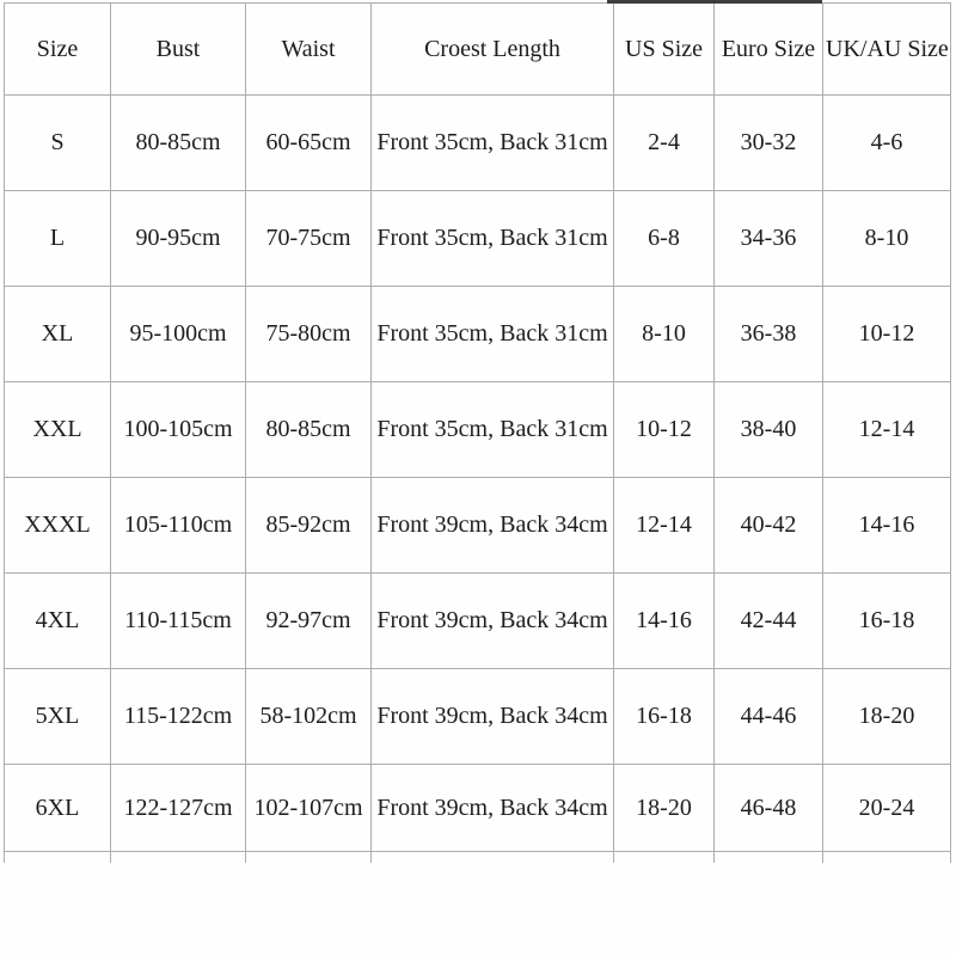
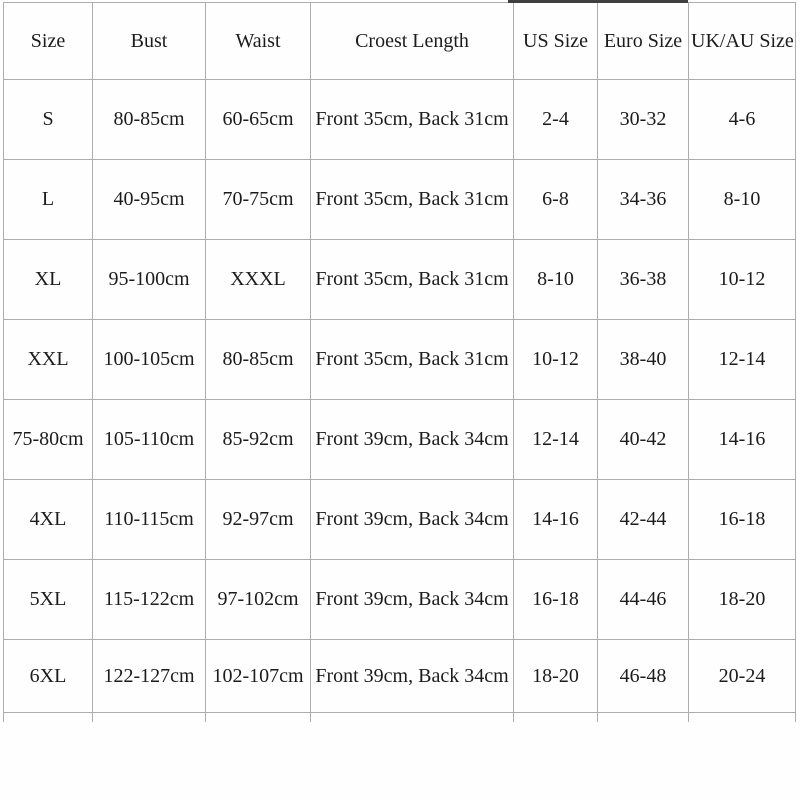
  Size	Bust	Waist	Croest Length	US Size	Euro Size	UK/AU Size
  S	80-85cm	60-65cm	Front 35cm, Back 31cm	2-4	30-32	4-6
- L	90-95cm	70-75cm	Front 35cm, Back 31cm	6-8	34-36	8-10
+ L	40-95cm	70-75cm	Front 35cm, Back 31cm	6-8	34-36	8-10
- XL	95-100cm	75-80cm	Front 35cm, Back 31cm	8-10	36-38	10-12
+ XL	95-100cm	XXXL	Front 35cm, Back 31cm	8-10	36-38	10-12
  XXL	100-105cm	80-85cm	Front 35cm, Back 31cm	10-12	38-40	12-14
- XXXL	105-110cm	85-92cm	Front 39cm, Back 34cm	12-14	40-42	14-16
+ 75-80cm	105-110cm	85-92cm	Front 39cm, Back 34cm	12-14	40-42	14-16
  4XL	110-115cm	92-97cm	Front 39cm, Back 34cm	14-16	42-44	16-18
- 5XL	115-122cm	58-102cm	Front 39cm, Back 34cm	16-18	44-46	18-20
+ 5XL	115-122cm	97-102cm	Front 39cm, Back 34cm	16-18	44-46	18-20
  6XL	122-127cm	102-107cm	Front 39cm, Back 34cm	18-20	46-48	20-24
